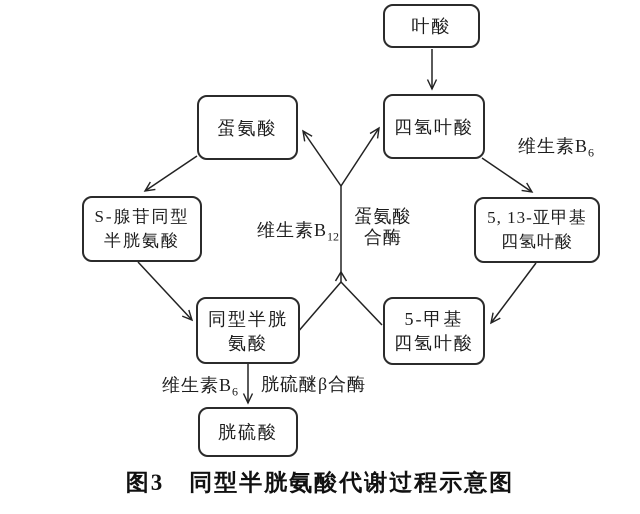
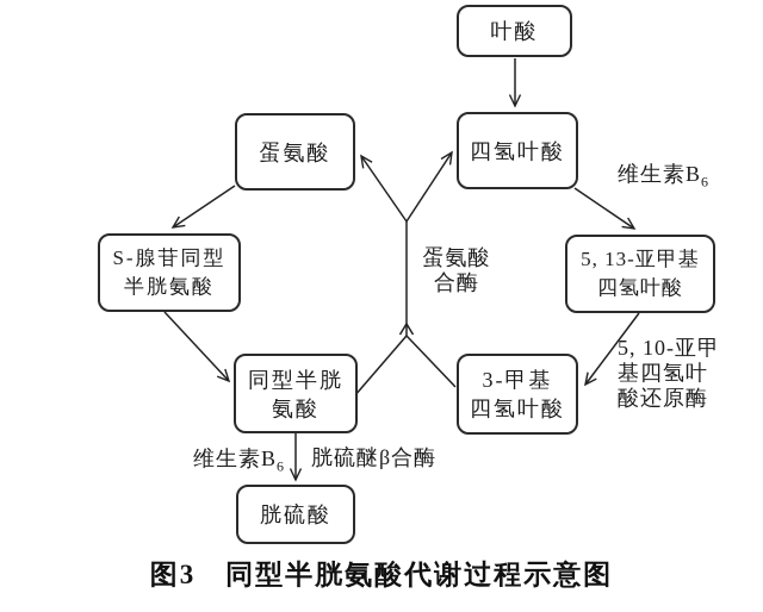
  叶酸
  四氢叶酸
  蛋氨酸
  S-腺苷同型
  半胱氨酸
  5, 13-亚甲基
  四氢叶酸
  同型半胱
  氨酸
- 5-甲基
+ 3-甲基
  四氢叶酸
  胱硫酸
  维生素B6
- 维生素B12
  蛋氨酸 合酶
+ 5, 10-亚甲 基四氢叶 酸还原酶
  维生素B6
  胱硫醚β合酶
  图3 同型半胱氨酸代谢过程示意图
